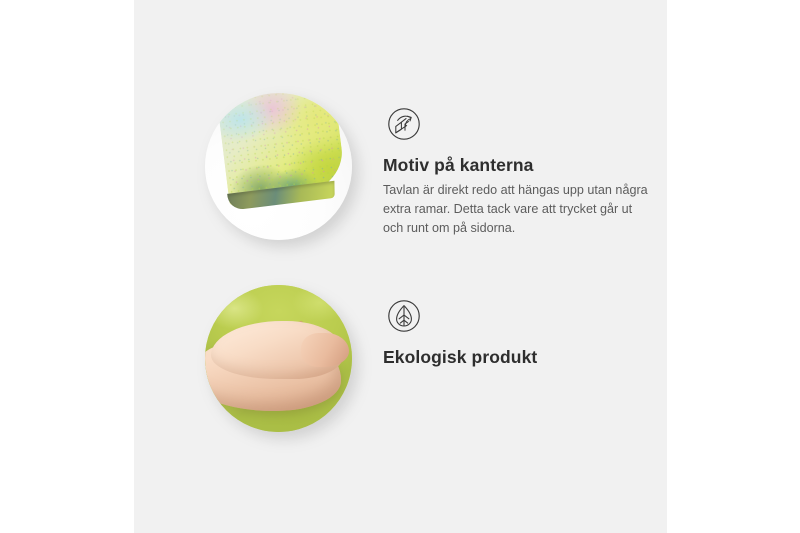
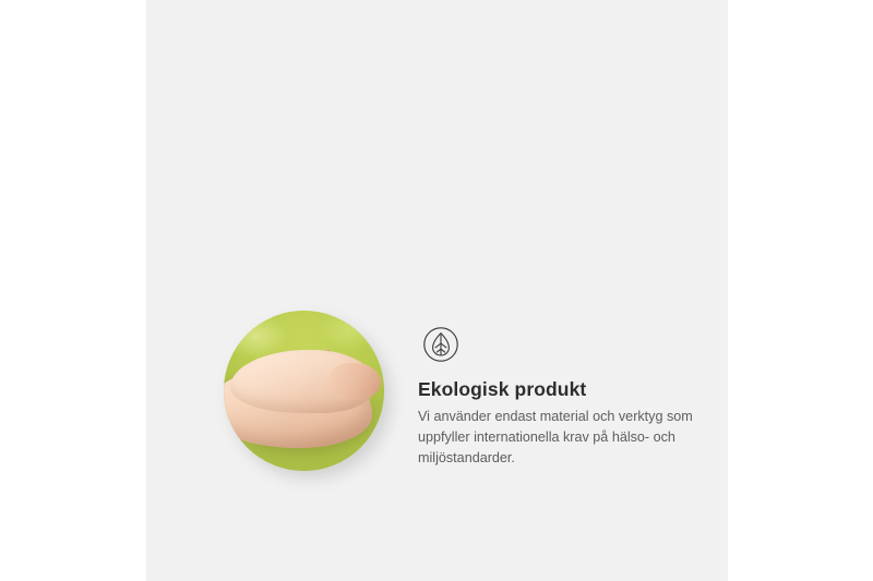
- Motiv på kanterna
- Tavlan är direkt redo att hängas upp utan några extra ramar. Detta tack vare att trycket går ut och runt om på sidorna.
  Ekologisk produkt
+ Vi använder endast material och verktyg som uppfyller internationella krav på hälso- och miljöstandarder.
